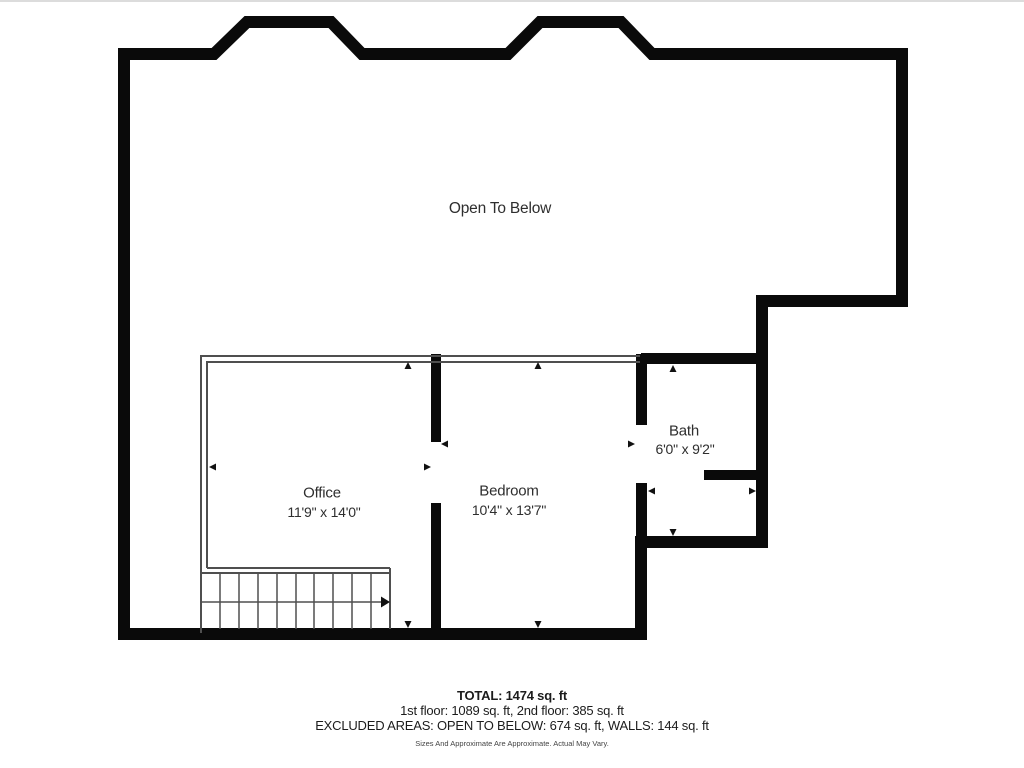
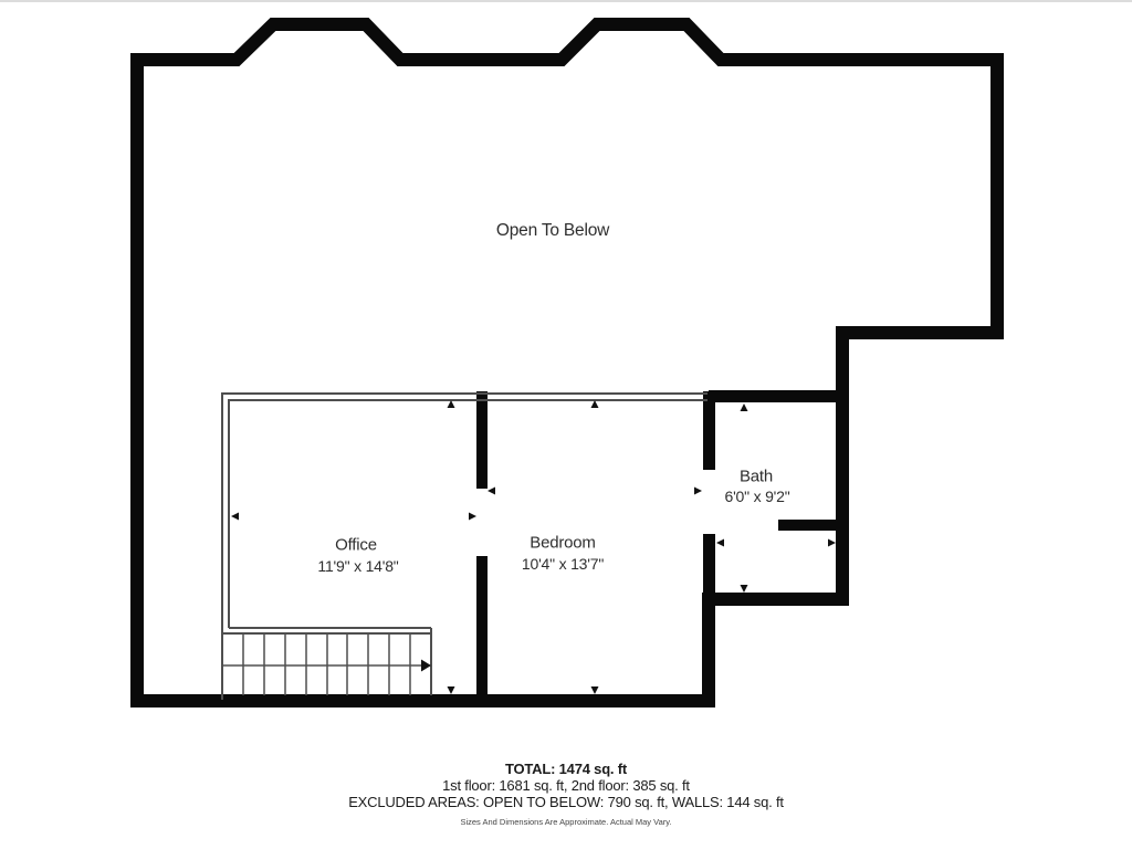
  Open To Below
  Office
- 11'9" x 14'0"
+ 11'9" x 14'8"
  Bedroom
  10'4" x 13'7"
  Bath
  6'0" x 9'2"
  TOTAL: 1474 sq. ft
- 1st floor: 1089 sq. ft, 2nd floor: 385 sq. ft
+ 1st floor: 1681 sq. ft, 2nd floor: 385 sq. ft
- EXCLUDED AREAS: OPEN TO BELOW: 674 sq. ft, WALLS: 144 sq. ft
+ EXCLUDED AREAS: OPEN TO BELOW: 790 sq. ft, WALLS: 144 sq. ft
- Sizes And Approximate Are Approximate. Actual May Vary.
+ Sizes And Dimensions Are Approximate. Actual May Vary.
